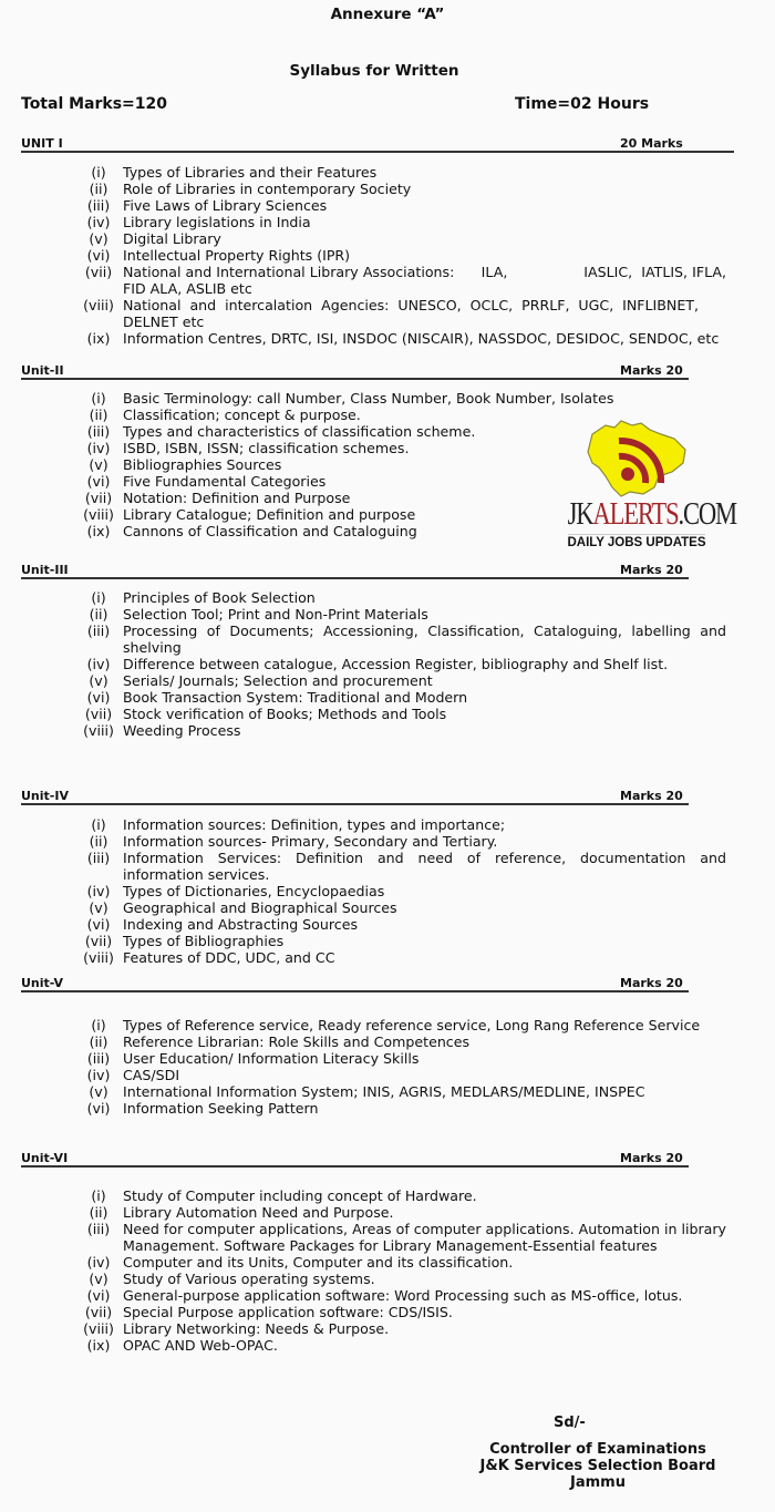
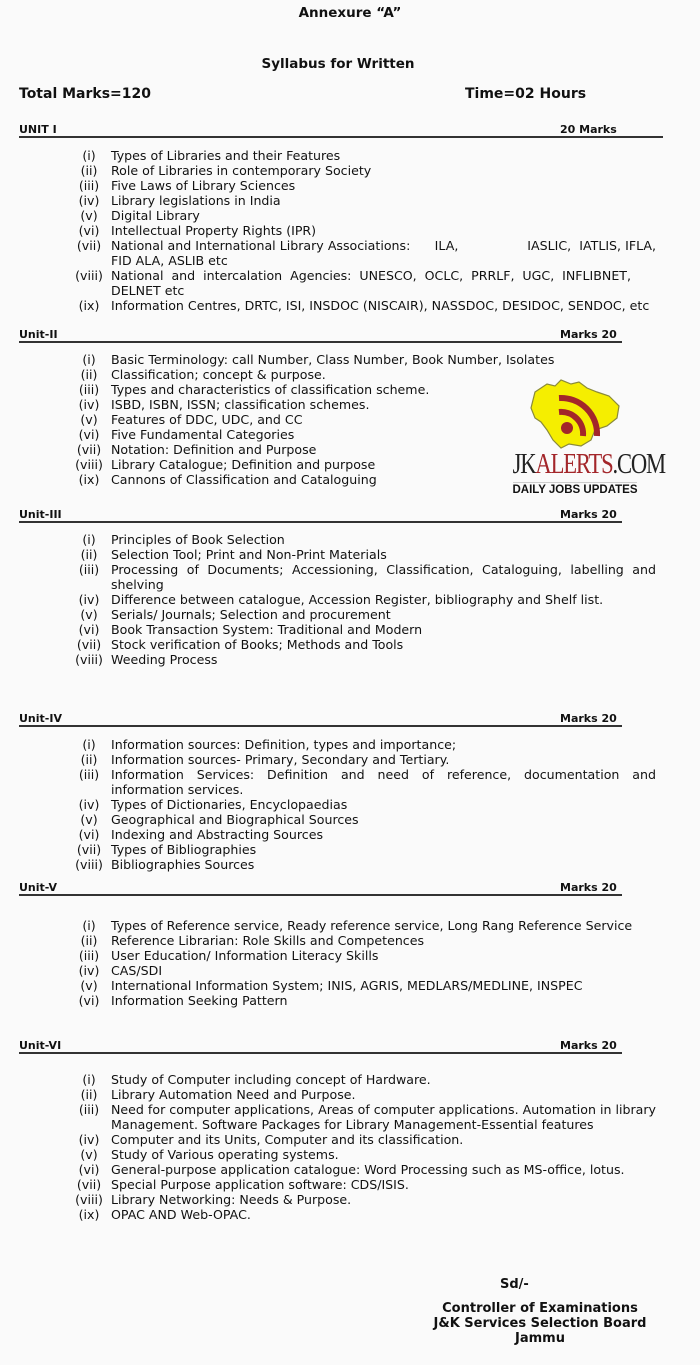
  Annexure “A”
  Syllabus for Written
  Total Marks=120
  Time=02 Hours
  UNIT I
  20 Marks
  (i)
  Types of Libraries and their Features
  (ii)
  Role of Libraries in contemporary Society
  (iii)
  Five Laws of Library Sciences
  (iv)
  Library legislations in India
  (v)
  Digital Library
  (vi)
  Intellectual Property Rights (IPR)
  (vii)
  National and International Library Associations: ILA, IASLIC, IATLIS, IFLA, FID ALA, ASLIB etc
  (viii)
  National and intercalation Agencies: UNESCO, OCLC, PRRLF, UGC, INFLIBNET, DELNET etc
  (ix)
  Information Centres, DRTC, ISI, INSDOC (NISCAIR), NASSDOC, DESIDOC, SENDOC, etc
  Unit-II
  Marks 20
  (i)
  Basic Terminology: call Number, Class Number, Book Number, Isolates
  (ii)
  Classification; concept & purpose.
  (iii)
  Types and characteristics of classification scheme.
  (iv)
  ISBD, ISBN, ISSN; classification schemes.
  (v)
- Bibliographies Sources
+ Features of DDC, UDC, and CC
  (vi)
  Five Fundamental Categories
  (vii)
  Notation: Definition and Purpose
  (viii)
  Library Catalogue; Definition and purpose
  (ix)
  Cannons of Classification and Cataloguing
  JKALERTS.COM
  DAILY JOBS UPDATES
  Unit-III
  Marks 20
  (i)
  Principles of Book Selection
  (ii)
  Selection Tool; Print and Non-Print Materials
  (iii)
  Processing of Documents; Accessioning, Classification, Cataloguing, labelling and shelving
  (iv)
  Difference between catalogue, Accession Register, bibliography and Shelf list.
  (v)
  Serials/ Journals; Selection and procurement
  (vi)
  Book Transaction System: Traditional and Modern
  (vii)
  Stock verification of Books; Methods and Tools
  (viii)
  Weeding Process
  Unit-IV
  Marks 20
  (i)
  Information sources: Definition, types and importance;
  (ii)
  Information sources- Primary, Secondary and Tertiary.
  (iii)
  Information Services: Definition and need of reference, documentation and information services.
  (iv)
  Types of Dictionaries, Encyclopaedias
  (v)
  Geographical and Biographical Sources
  (vi)
  Indexing and Abstracting Sources
  (vii)
  Types of Bibliographies
  (viii)
- Features of DDC, UDC, and CC
+ Bibliographies Sources
  Unit-V
  Marks 20
  (i)
  Types of Reference service, Ready reference service, Long Rang Reference Service
  (ii)
  Reference Librarian: Role Skills and Competences
  (iii)
  User Education/ Information Literacy Skills
  (iv)
  CAS/SDI
  (v)
  International Information System; INIS, AGRIS, MEDLARS/MEDLINE, INSPEC
  (vi)
  Information Seeking Pattern
  Unit-VI
  Marks 20
  (i)
  Study of Computer including concept of Hardware.
  (ii)
  Library Automation Need and Purpose.
  (iii)
  Need for computer applications, Areas of computer applications. Automation in library Management. Software Packages for Library Management-Essential features
  (iv)
  Computer and its Units, Computer and its classification.
  (v)
  Study of Various operating systems.
  (vi)
- General-purpose application software: Word Processing such as MS-office, lotus.
+ General-purpose application catalogue: Word Processing such as MS-office, lotus.
  (vii)
  Special Purpose application software: CDS/ISIS.
  (viii)
  Library Networking: Needs & Purpose.
  (ix)
  OPAC AND Web-OPAC.
  Sd/-
  Controller of Examinations
  J&K Services Selection Board
  Jammu
